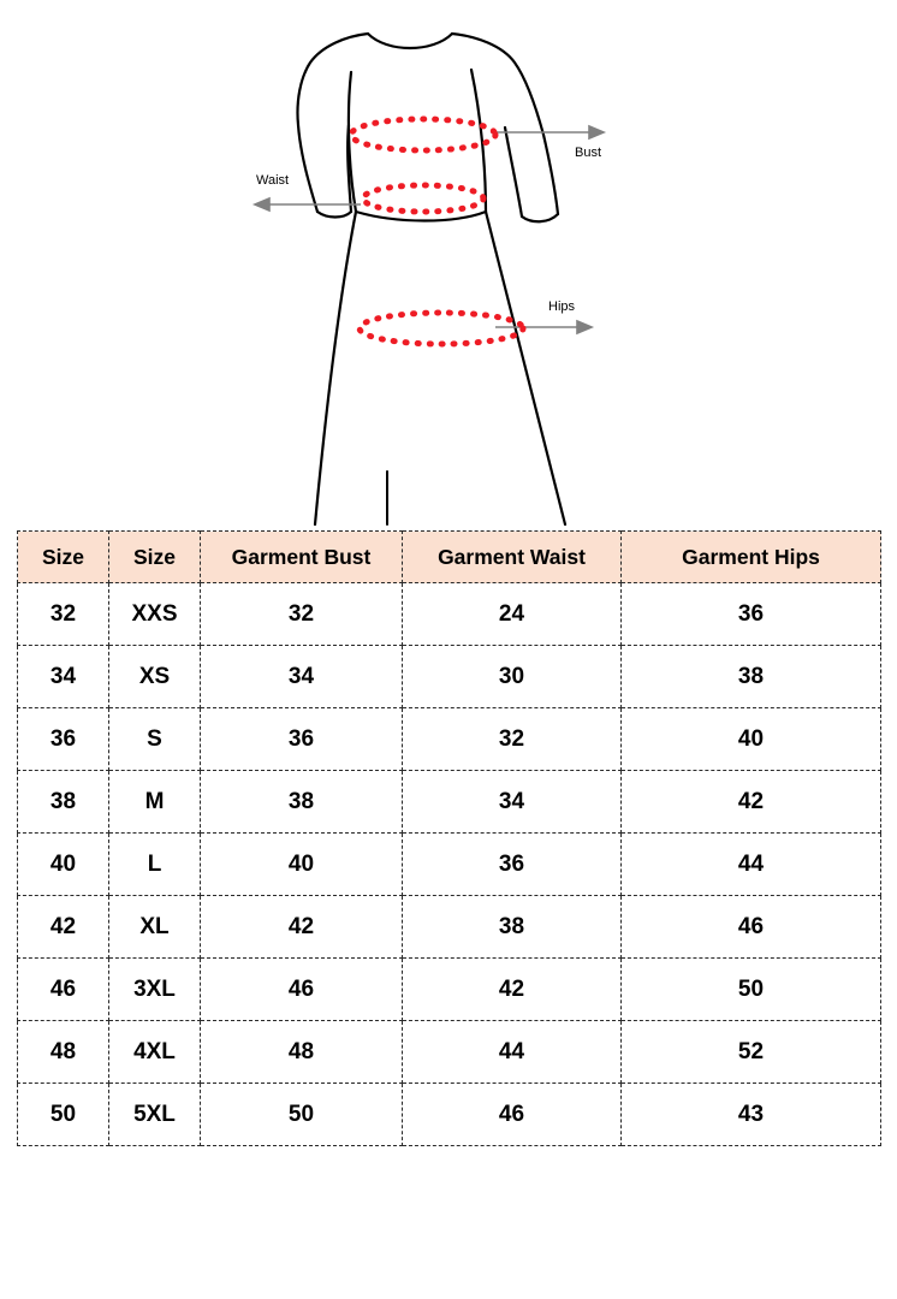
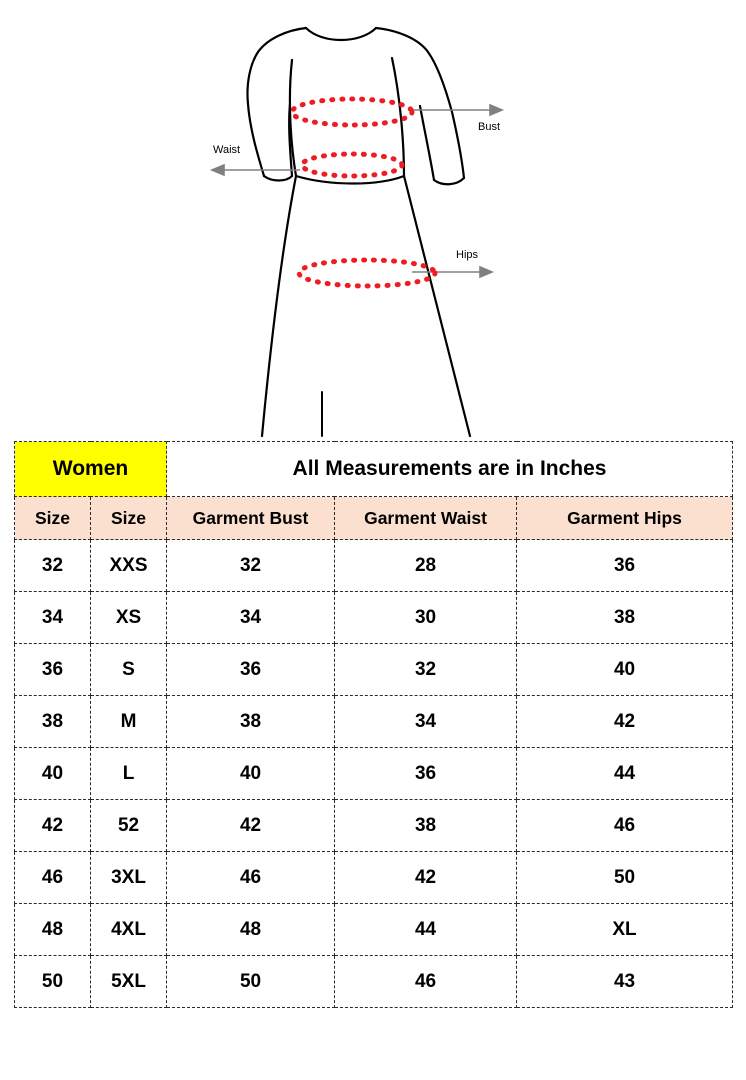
  Bust
  Waist
  Hips
+ Women	All Measurements are in Inches
  Size	Size	Garment Bust	Garment Waist	Garment Hips
- 32	XXS	32	24	36
+ 32	XXS	32	28	36
  34	XS	34	30	38
  36	S	36	32	40
  38	M	38	34	42
  40	L	40	36	44
- 42	XL	42	38	46
+ 42	52	42	38	46
  46	3XL	46	42	50
- 48	4XL	48	44	52
+ 48	4XL	48	44	XL
  50	5XL	50	46	43
